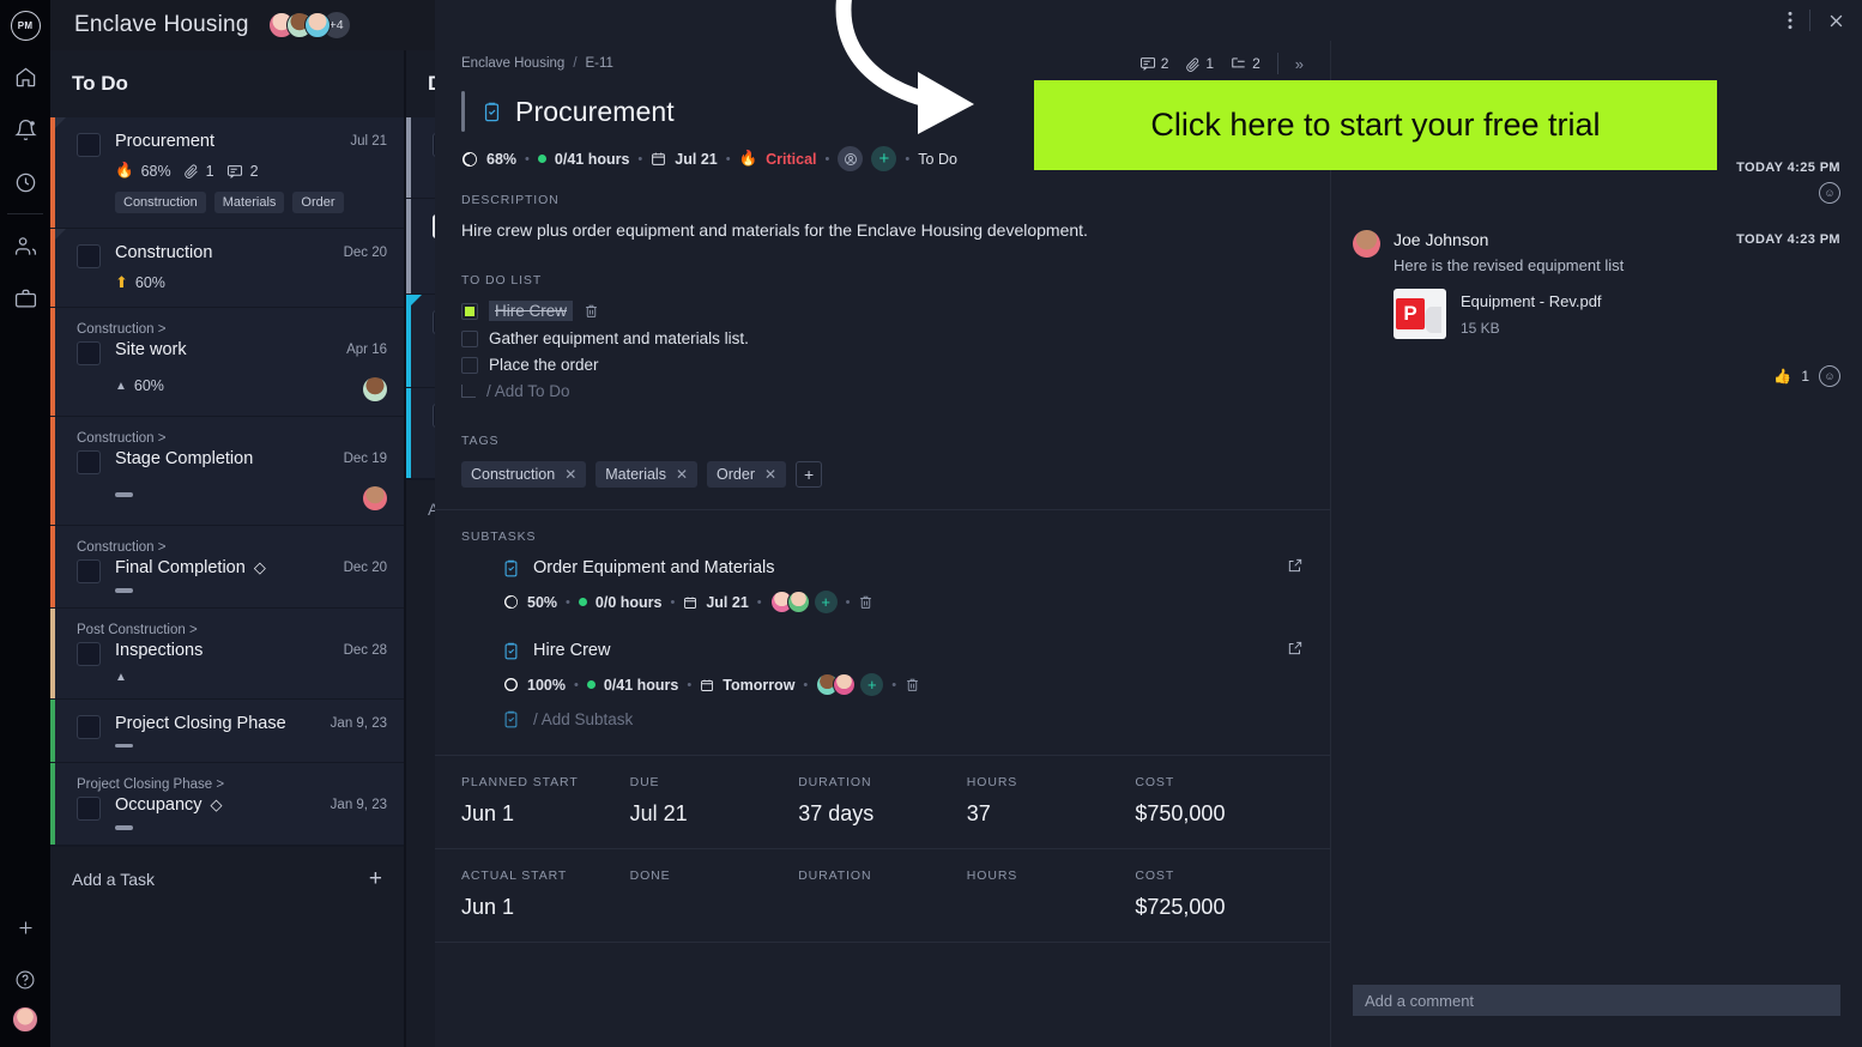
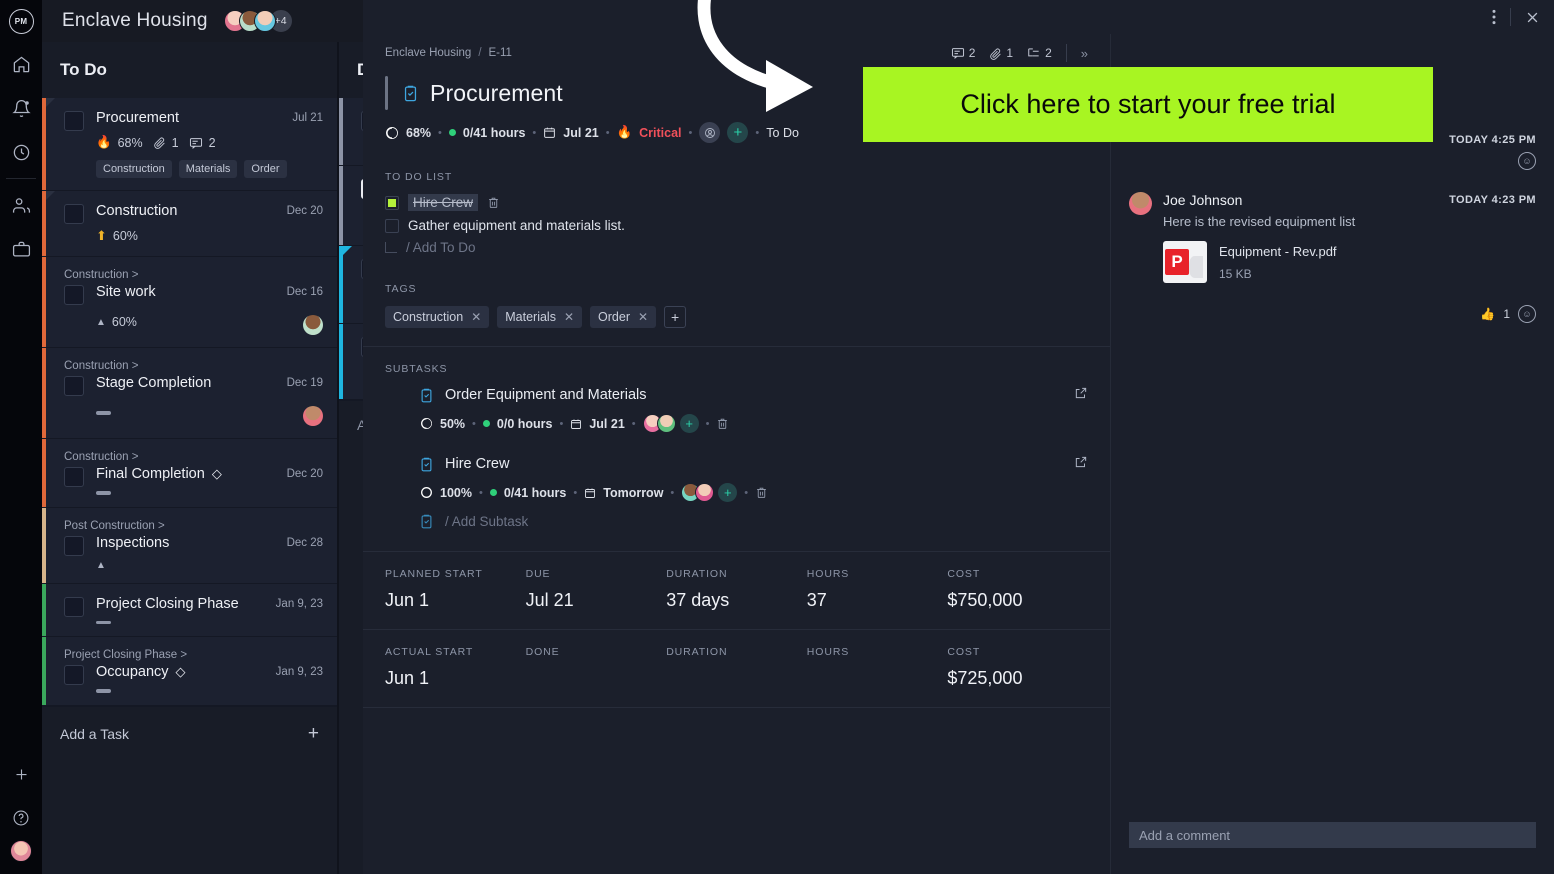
  PM
  Enclave Housing
  +4
  To Do
  Procurement
  Jul 21
  🔥
  68%
  1
  2
  Construction
  Materials
  Order
  Construction
  Dec 20
  ⬆
  60%
  Construction >
  Site work
- Apr 16
+ Dec 16
  ▲
  60%
  Construction >
  Stage Completion
  Dec 19
  Construction >
  Final Completion
  ◇
  Dec 20
  Post Construction >
  Inspections
  Dec 28
  ▲
  Project Closing Phase
  Jan 9, 23
  Project Closing Phase >
  Occupancy
  ◇
  Jan 9, 23
  Add a Task
  +
  Enclave Housing
  /
  E-11
  2
  1
  2
  »
  Procurement
  68%
  •
  0/41 hours
  •
  Jul 21
  •
  🔥
  Critical
  •
  +
  •
  To Do
- DESCRIPTION
- Hire crew plus order equipment and materials for the Enclave Housing development.
  TO DO LIST
  Hire Crew
  Gather equipment and materials list.
- Place the order
  / Add To Do
  TAGS
  Construction
  ✕
  Materials
  ✕
  Order
  ✕
  +
  SUBTASKS
  Order Equipment and Materials
  50%
  •
  0/0 hours
  •
  Jul 21
  •
  +
  •
  Hire Crew
  100%
  •
  0/41 hours
  •
  Tomorrow
  •
  +
  •
  / Add Subtask
  PLANNED START
  Jun 1
  DUE
  Jul 21
  DURATION
  37 days
  HOURS
  37
  COST
  $750,000
  ACTUAL START
  Jun 1
  DONE
  DURATION
  HOURS
  COST
  $725,000
  TODAY 4:25 PM
  ☺
  Joe Johnson
  TODAY 4:23 PM
  Here is the revised equipment list
  P
  Equipment - Rev.pdf
  15 KB
  👍
  1
  ☺
  Add a comment
  Click here to start your free trial
